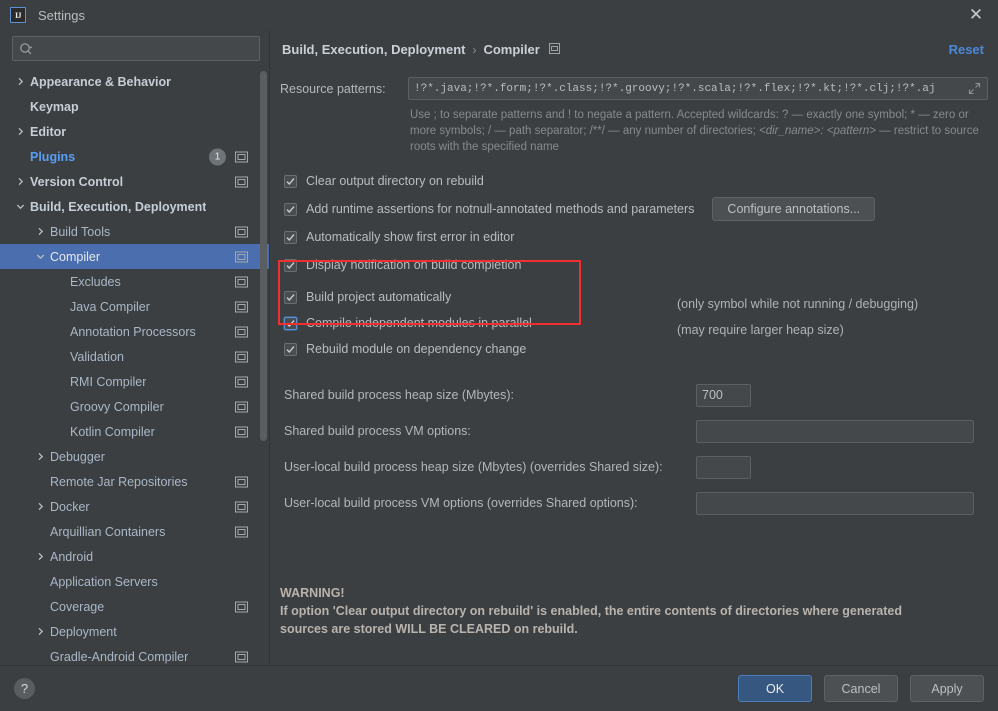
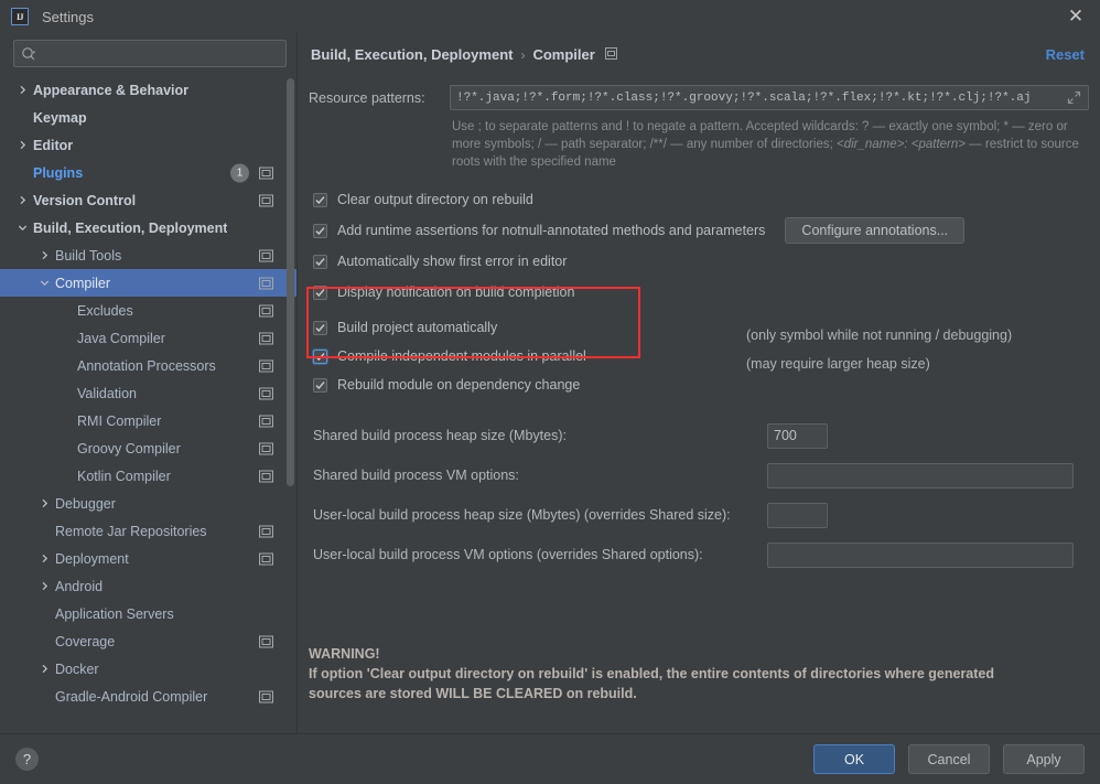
  IJ
  Settings
  ✕
  Appearance & Behavior
  Keymap
  Editor
  Plugins
  1
  Version Control
  Build, Execution, Deployment
  Build Tools
  Compiler
  Excludes
  Java Compiler
  Annotation Processors
  Validation
  RMI Compiler
  Groovy Compiler
  Kotlin Compiler
  Debugger
  Remote Jar Repositories
- Docker
+ Deployment
- Arquillian Containers
  Android
  Application Servers
  Coverage
- Deployment
+ Docker
  Gradle-Android Compiler
  Build, Execution, Deployment
  ›
  Compiler
  Reset
  Resource patterns:
  !?*.java;!?*.form;!?*.class;!?*.groovy;!?*.scala;!?*.flex;!?*.kt;!?*.clj;!?*.aj
  Use ; to separate patterns and ! to negate a pattern. Accepted wildcards: ? — exactly one symbol; * — zero or more symbols; / — path separator; /**/ — any number of directories; <dir_name>: <pattern> — restrict to source roots with the specified name
  Clear output directory on rebuild
  Add runtime assertions for notnull-annotated methods and parameters
  Configure annotations...
  Automatically show first error in editor
  Display notification on build completion
  Build project automatically
  Compile independent modules in parallel
  Rebuild module on dependency change
  (only symbol while not running / debugging)
  (may require larger heap size)
  Shared build process heap size (Mbytes):
  700
  Shared build process VM options:
  User-local build process heap size (Mbytes) (overrides Shared size):
  User-local build process VM options (overrides Shared options):
  WARNING!
  If option 'Clear output directory on rebuild' is enabled, the entire contents of directories where generated
  sources are stored WILL BE CLEARED on rebuild.
  ?
  OK
  Cancel
  Apply
